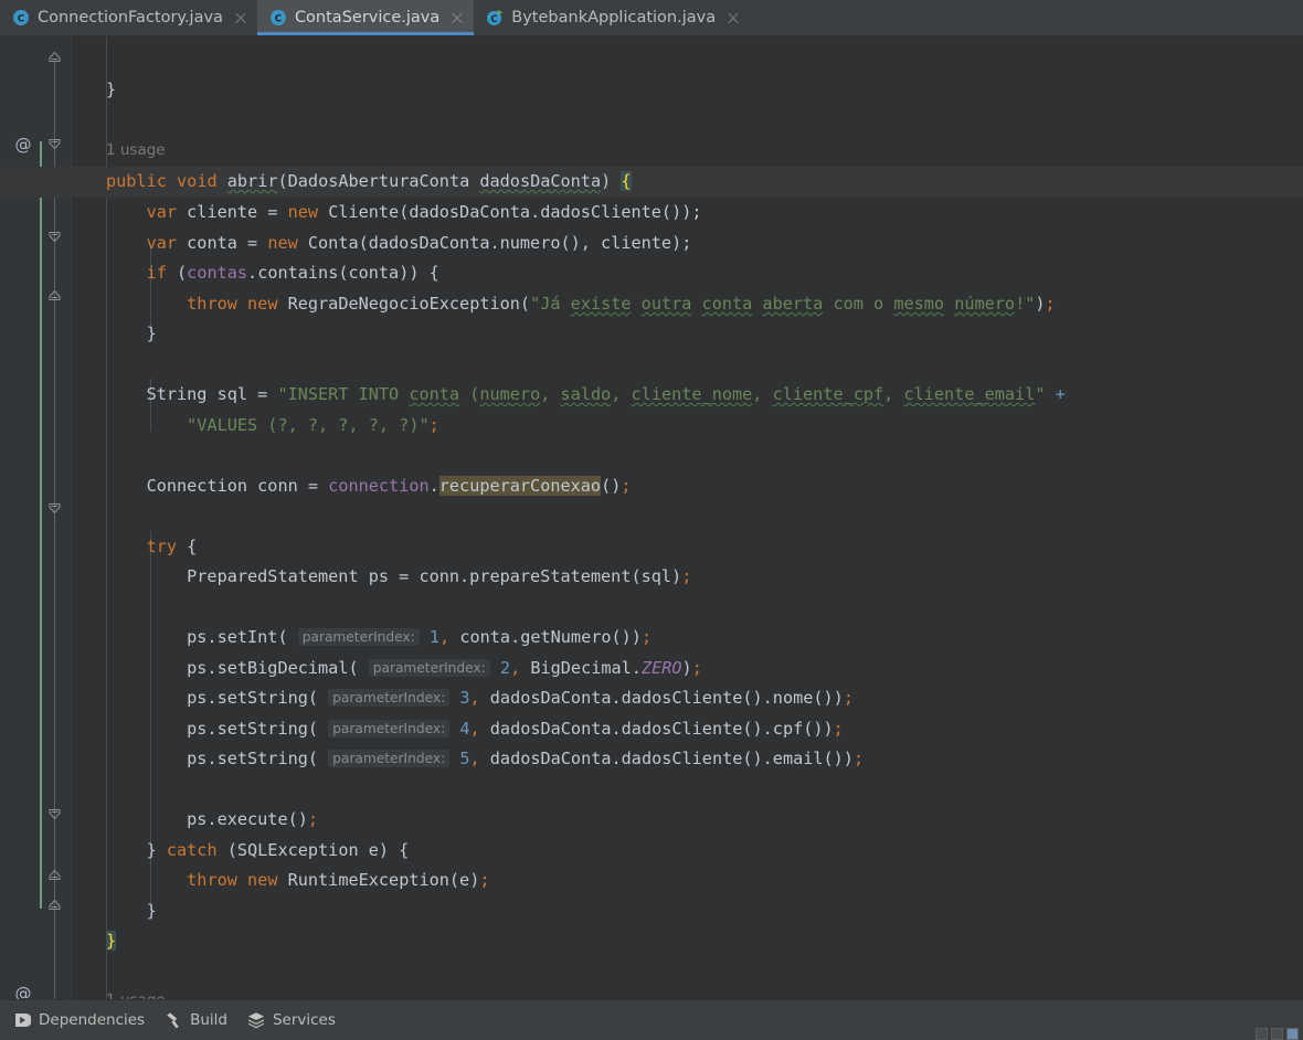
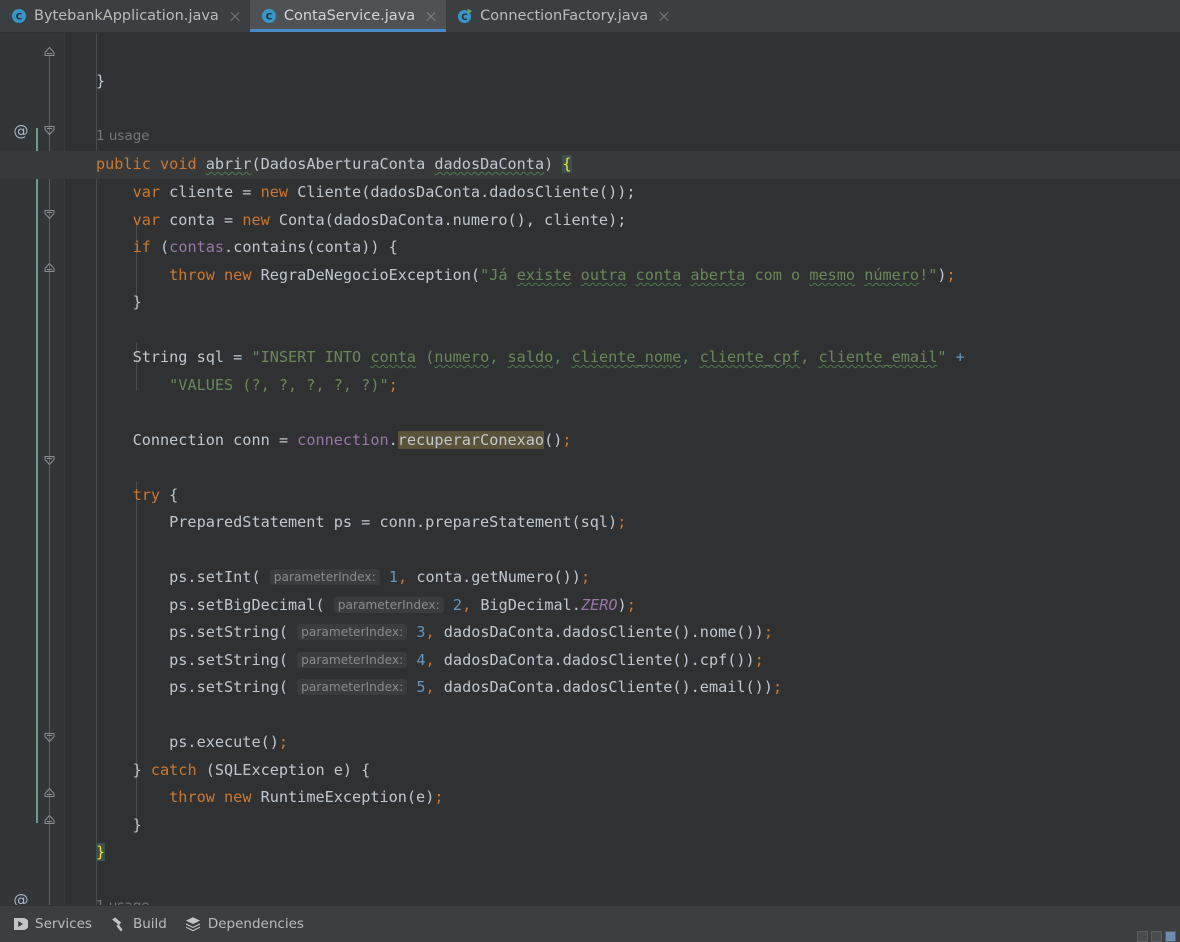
  C
- ConnectionFactory.java
+ BytebankApplication.java
  C
  ContaService.java
  C
- BytebankApplication.java
+ ConnectionFactory.java
  @
  @
  }
  1 usage
  public void abrir(DadosAberturaConta dadosDaConta) {
  var cliente = new Cliente(dadosDaConta.dadosCliente());
  var conta = new Conta(dadosDaConta.numero(), cliente);
  if (contas.contains(conta)) {
  throw new RegraDeNegocioException("Já existe outra conta aberta com o mesmo número!");
  }
  String sql = "INSERT INTO conta (numero, saldo, cliente_nome, cliente_cpf, cliente_email" +
  "VALUES (?, ?, ?, ?, ?)";
  Connection conn = connection.recuperarConexao();
  try {
  PreparedStatement ps = conn.prepareStatement(sql);
  ps.setInt( parameterIndex: 1, conta.getNumero());
  ps.setBigDecimal( parameterIndex: 2, BigDecimal.ZERO);
  ps.setString( parameterIndex: 3, dadosDaConta.dadosCliente().nome());
  ps.setString( parameterIndex: 4, dadosDaConta.dadosCliente().cpf());
  ps.setString( parameterIndex: 5, dadosDaConta.dadosCliente().email());
  ps.execute();
  } catch (SQLException e) {
  throw new RuntimeException(e);
  }
  }
- Dependencies
+ Services
  Build
- Services
+ Dependencies
